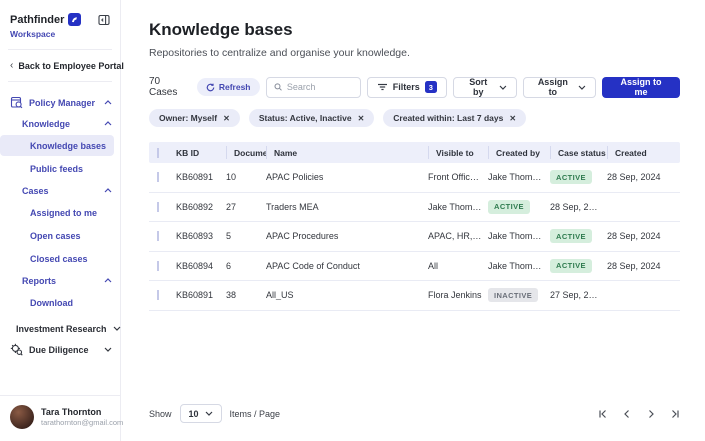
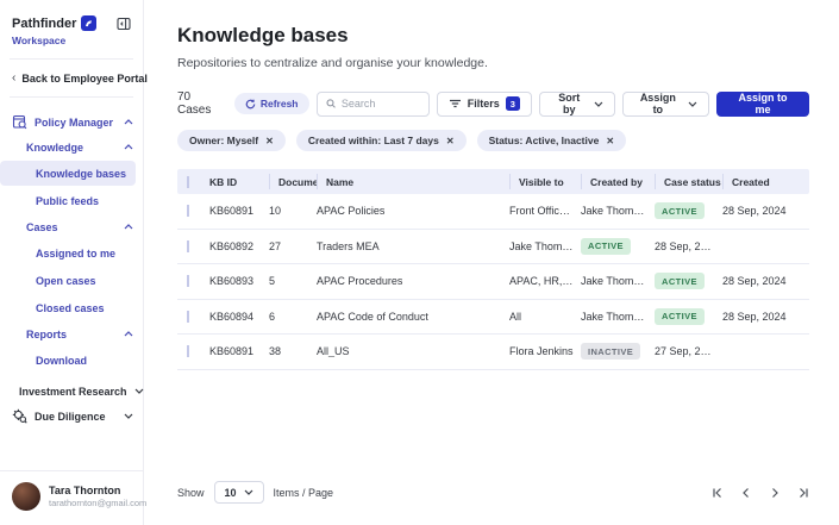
  Pathfinder
  Workspace
  ‹
  Back to Employee Portal
  Policy Manager
  Knowledge
  Knowledge bases
  Public feeds
  Cases
  Assigned to me
  Open cases
  Closed cases
  Reports
  Download
  Investment Research
  Due Diligence
  Tara Thornton
  tarathornton@gmail.com
  Knowledge bases
  Repositories to centralize and organise your knowledge.
  70 Cases
  Refresh
  Search
  Filters
  3
  Sort by
  Assign to
  Assign to me
  Owner: Myself
  ✕
- Status: Active, Inactive
+ Created within: Last 7 days
  ✕
- Created within: Last 7 days
+ Status: Active, Inactive
  ✕
  KB ID
  Name
  Visible to
  Created by
  Case status
  Created
  KB60891
  10
  APAC Policies
  Front Office A..
  Jake Thompso
  ACTIVE
  28 Sep, 2024
  KB60892
  27
  Traders MEA
  Jake Thompso
  ACTIVE
  28 Sep, 2024
  KB60893
  5
  APAC Procedures
  APAC, HR, IT g
  Jake Thompso
  ACTIVE
  28 Sep, 2024
  KB60894
  6
  APAC Code of Conduct
  All
  Jake Thompso
  ACTIVE
  28 Sep, 2024
  KB60891
  38
  All_US
  Flora Jenkins
  INACTIVE
  27 Sep, 2024
  Show
  10
  Items / Page
